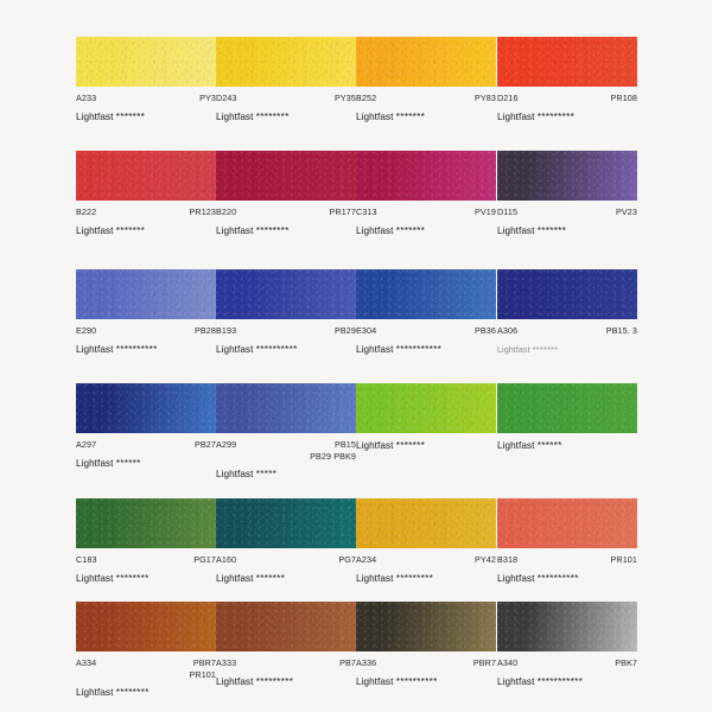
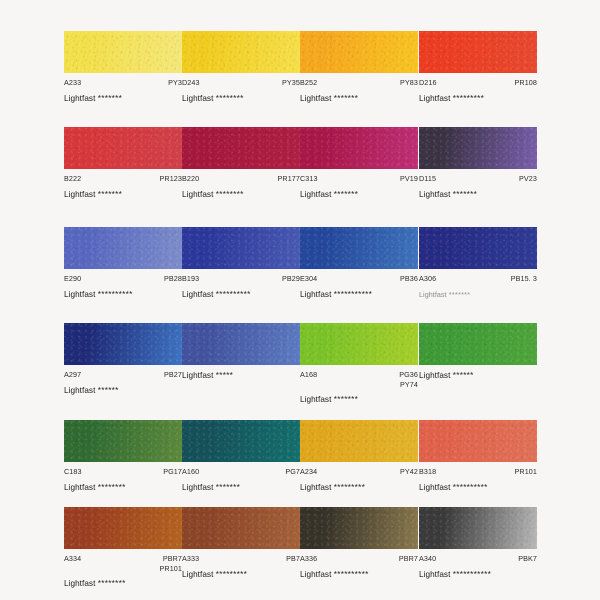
  A233
  PY3
  Lightfast *******
  D243
  PY35
  Lightfast ********
  B252
  PY83
  Lightfast *******
  D216
  PR108
  Lightfast *********
  B222
  PR123
  Lightfast *******
  B220
  PR177
  Lightfast ********
  C313
  PV19
  Lightfast *******
  D115
  PV23
  Lightfast *******
  E290
  PB28
  Lightfast **********
  B193
  PB29
  Lightfast **********
  E304
  PB36
  Lightfast ***********
  A306
  PB15. 3
  Lightfast *******
  A297
  PB27
  Lightfast ******
- A299
- PB15
- PB29 PBK9
  Lightfast *****
+ A168
+ PG36
+ PY74
  Lightfast *******
  Lightfast ******
  C183
  PG17
  Lightfast ********
  A160
  PG7
  Lightfast *******
  A234
  PY42
  Lightfast *********
  B318
  PR101
  Lightfast **********
  A334
  PBR7
  PR101
  Lightfast ********
  A333
  PB7
  Lightfast *********
  A336
  PBR7
  Lightfast **********
  A340
  PBK7
  Lightfast ***********
